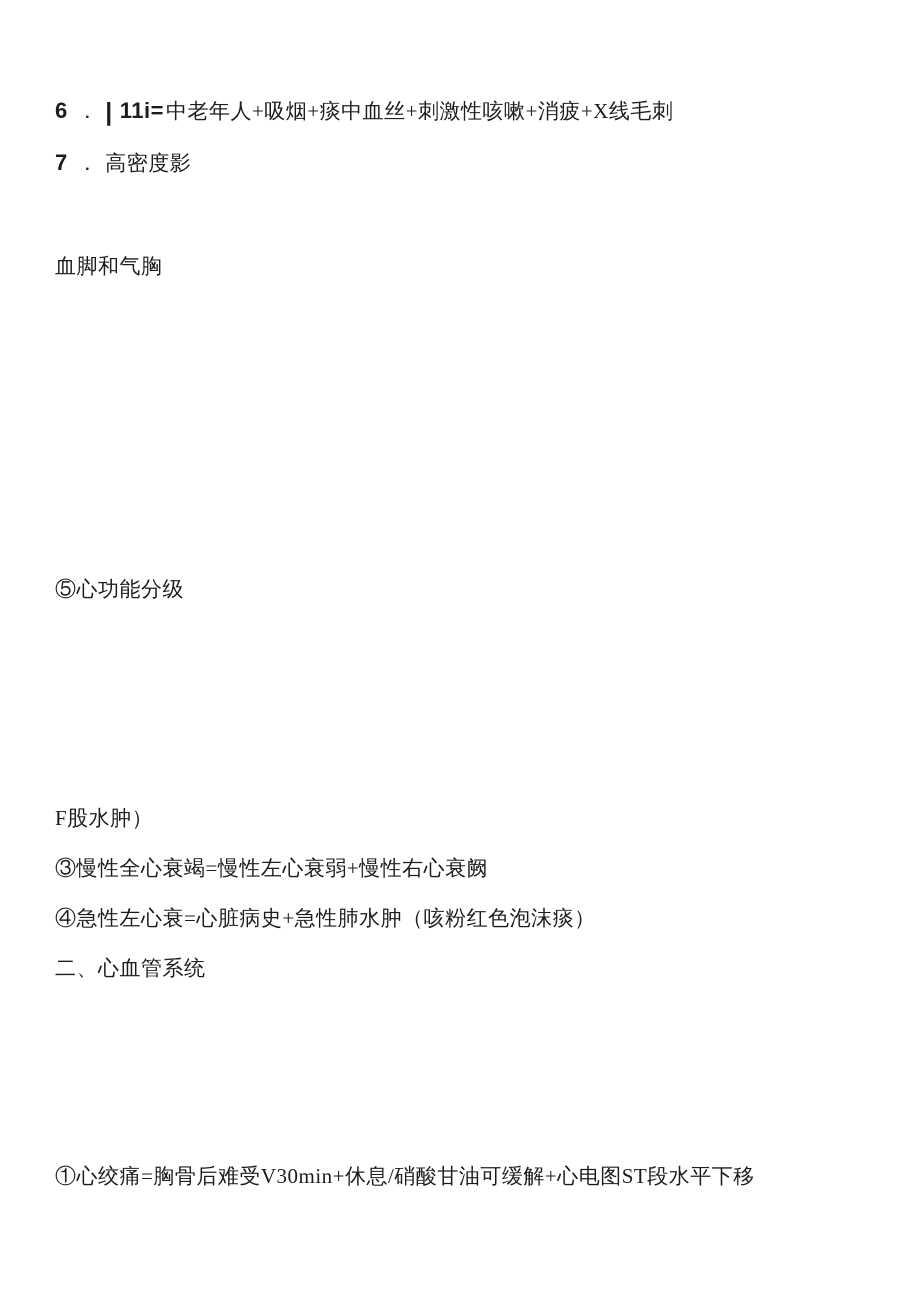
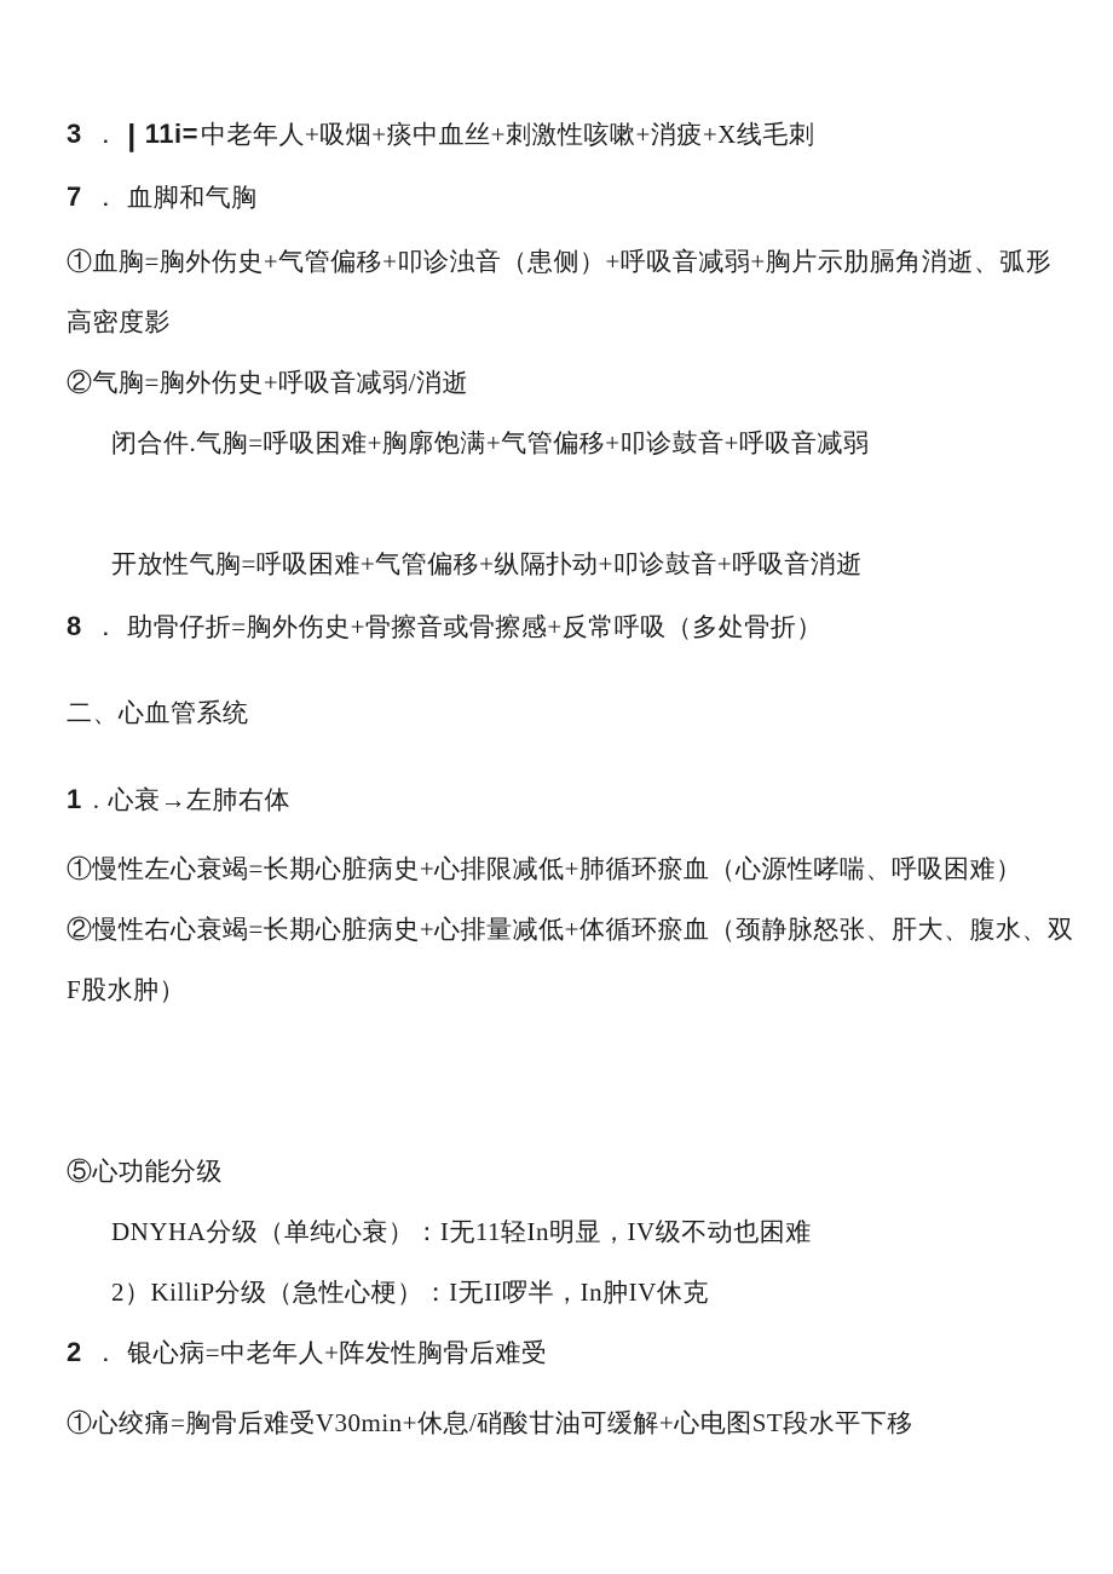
- 6 ． | 11i=中老年人+吸烟+痰中血丝+刺激性咳嗽+消疲+X线毛刺
+ 3 ． | 11i=中老年人+吸烟+痰中血丝+刺激性咳嗽+消疲+X线毛刺
- 7 ． 高密度影
+ 7 ． 血脚和气胸
+ ①血胸=胸外伤史+气管偏移+叩诊浊音（患侧）+呼吸音减弱+胸片示肋膈角消逝、弧形
- 血脚和气胸
+ 高密度影
+ ②气胸=胸外伤史+呼吸音减弱/消逝
+ 闭合件.气胸=呼吸困难+胸廓饱满+气管偏移+叩诊鼓音+呼吸音减弱
+ 开放性气胸=呼吸困难+气管偏移+纵隔扑动+叩诊鼓音+呼吸音消逝
+ 8 ． 助骨仔折=胸外伤史+骨擦音或骨擦感+反常呼吸（多处骨折）
- ⑤心功能分级
+ 二、心血管系统
+ 1 . 心衰→左肺右体
+ ①慢性左心衰竭=长期心脏病史+心排限减低+肺循环瘀血（心源性哮喘、呼吸困难）
+ ②慢性右心衰竭=长期心脏病史+心排量减低+体循环瘀血（颈静脉怒张、肝大、腹水、双
  F股水肿）
- ③慢性全心衰竭=慢性左心衰弱+慢性右心衰阙
- ④急性左心衰=心脏病史+急性肺水肿（咳粉红色泡沫痰）
- 二、心血管系统
+ ⑤心功能分级
+ DNYHA分级（单纯心衰）：I无11轻In明显，IV级不动也困难
+ 2）KilliP分级（急性心梗）：I无II啰半，In肿IV休克
+ 2 ． 银心病=中老年人+阵发性胸骨后难受
  ①心绞痛=胸骨后难受V30min+休息/硝酸甘油可缓解+心电图ST段水平下移
